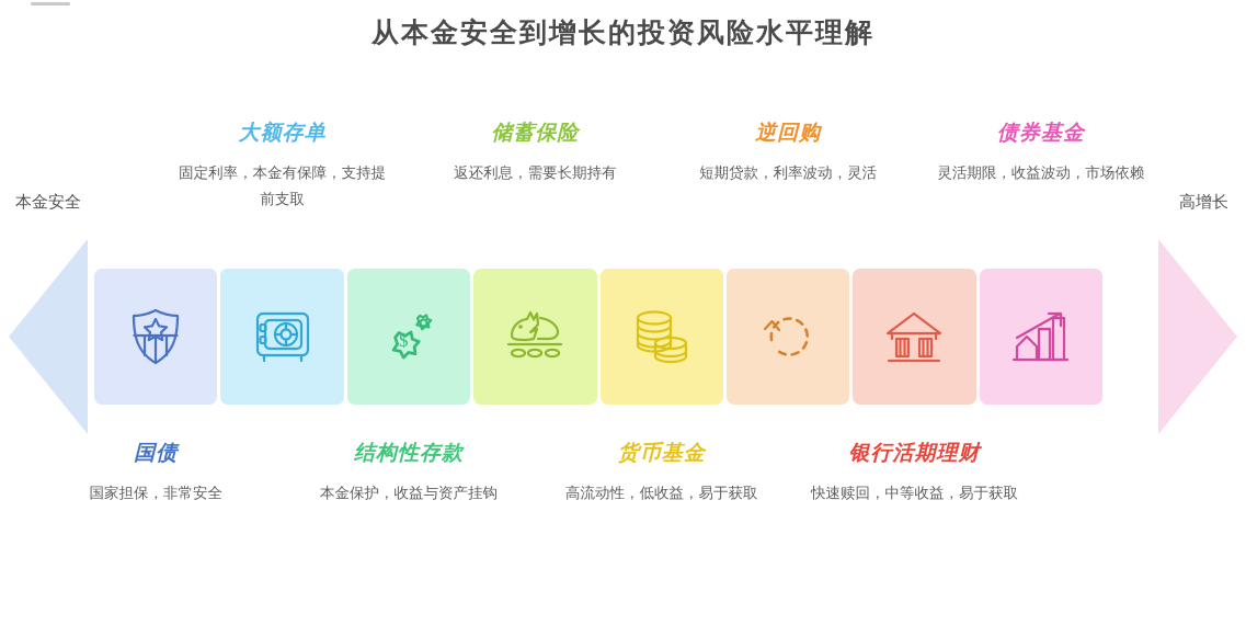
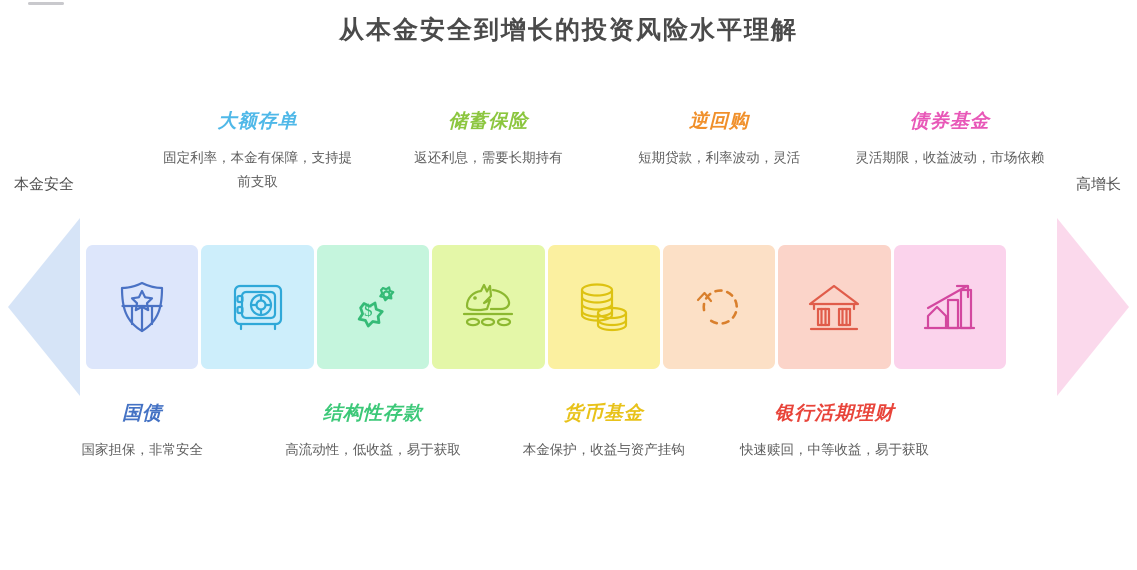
  从本金安全到增长的投资风险水平理解
  本金安全
  高增长
  $
  大额存单
  固定利率，本金有保障，支持提前支取
  储蓄保险
  返还利息，需要长期持有
  逆回购
  短期贷款，利率波动，灵活
  债券基金
  灵活期限，收益波动，市场依赖
  国债
  国家担保，非常安全
  结构性存款
- 本金保护，收益与资产挂钩
+ 高流动性，低收益，易于获取
  货币基金
- 高流动性，低收益，易于获取
+ 本金保护，收益与资产挂钩
  银行活期理财
  快速赎回，中等收益，易于获取
